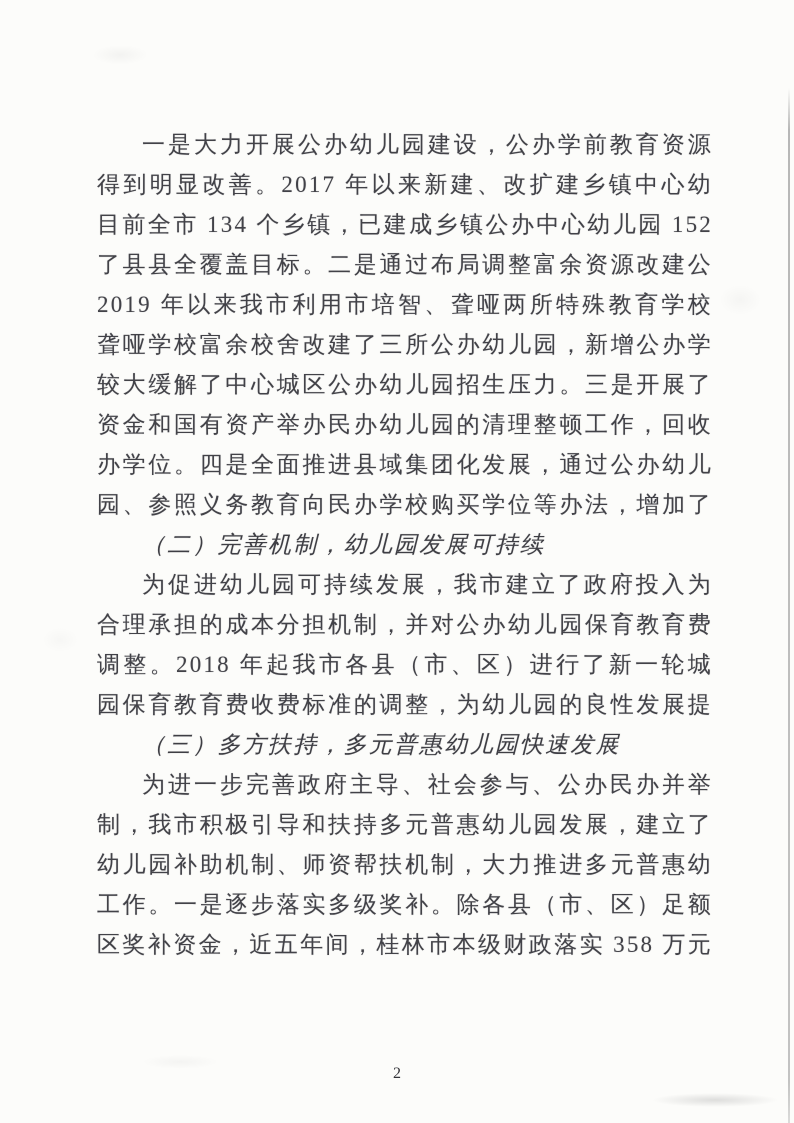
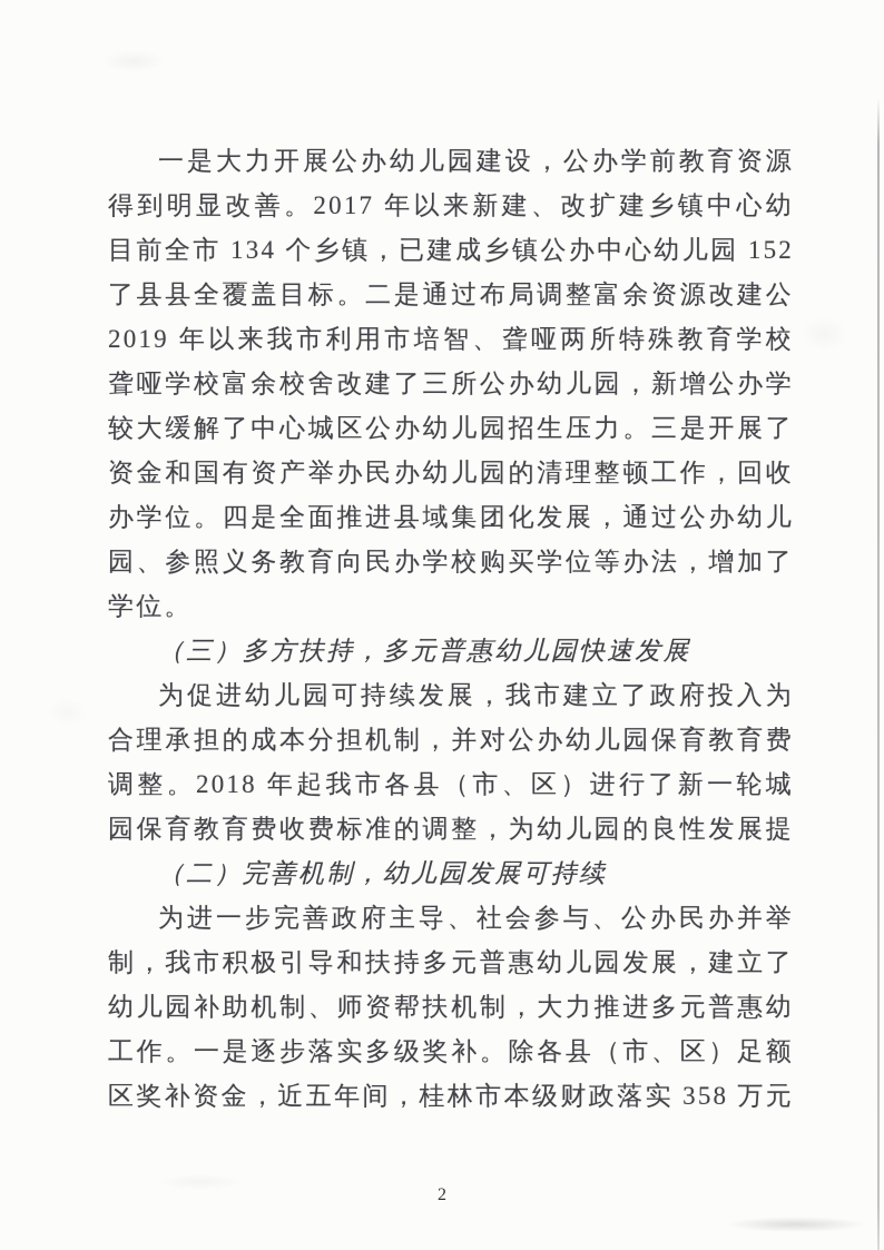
  一是大力开展公办幼儿园建设，公办学前教育资源
  得到明显改善。2017 年以来新建、改扩建乡镇中心幼
  目前全市 134 个乡镇，已建成乡镇公办中心幼儿园 152
  了县县全覆盖目标。二是通过布局调整富余资源改建公
  2019 年以来我市利用市培智、聋哑两所特殊教育学校
  聋哑学校富余校舍改建了三所公办幼儿园，新增公办学
  较大缓解了中心城区公办幼儿园招生压力。三是开展了
  资金和国有资产举办民办幼儿园的清理整顿工作，回收
  办学位。四是全面推进县域集团化发展，通过公办幼儿
  园、参照义务教育向民办学校购买学位等办法，增加了
+ 学位。
- （二）完善机制，幼儿园发展可持续
+ （三）多方扶持，多元普惠幼儿园快速发展
  为促进幼儿园可持续发展，我市建立了政府投入为
  合理承担的成本分担机制，并对公办幼儿园保育教育费
  调整。2018 年起我市各县（市、区）进行了新一轮城
  园保育教育费收费标准的调整，为幼儿园的良性发展提
- （三）多方扶持，多元普惠幼儿园快速发展
+ （二）完善机制，幼儿园发展可持续
  为进一步完善政府主导、社会参与、公办民办并举
  制，我市积极引导和扶持多元普惠幼儿园发展，建立了
  幼儿园补助机制、师资帮扶机制，大力推进多元普惠幼
  工作。一是逐步落实多级奖补。除各县（市、区）足额
  区奖补资金，近五年间，桂林市本级财政落实 358 万元
  2
